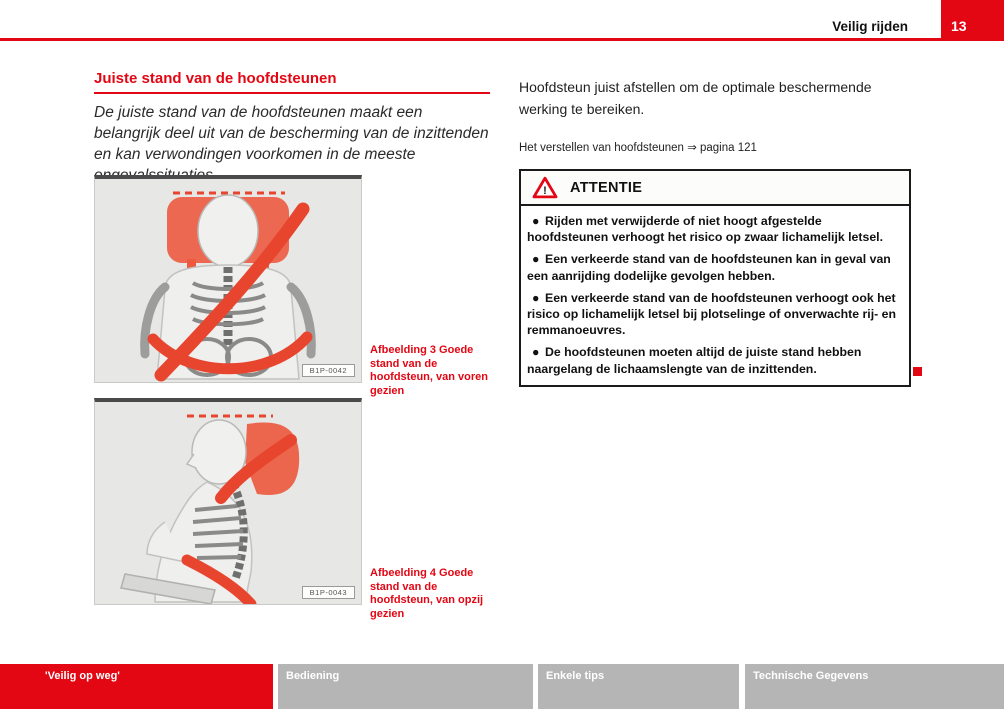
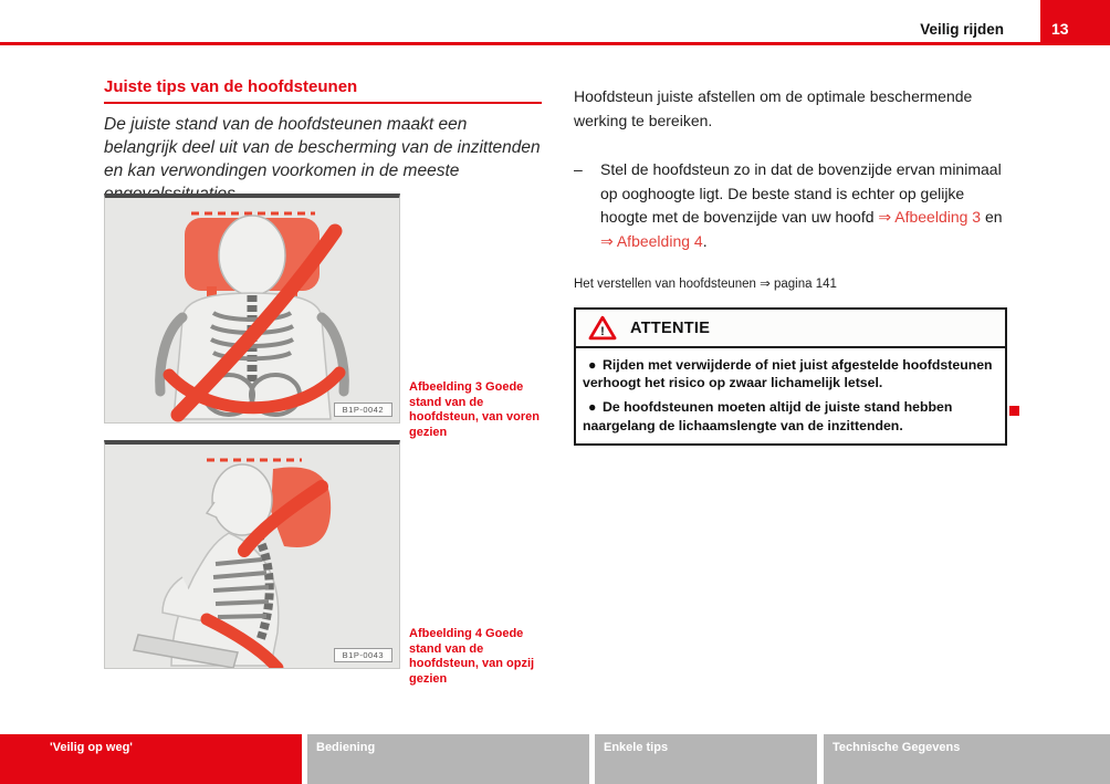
  Veilig rijden
  13
- Juiste stand van de hoofdsteunen
+ Juiste tips van de hoofdsteunen
  De juiste stand van de hoofdsteunen maakt een belangrijk deel uit van de bescherming van de inzittenden en kan ver­wondingen voorkomen in de meeste
  B1P-0042
  Afbeelding 3 Goede stand van de hoofdsteun, van voren gezien
  B1P-0043
  Afbeelding 4 Goede stand van de hoofdsteun, van opzij gezien
- Hoofdsteun juist afstellen om de optimale beschermende werking te bereiken.
+ Hoofdsteun juiste afstellen om de optimale beschermende werking te bereiken.
+ –
+ Stel de hoofdsteun zo in dat de bovenzijde ervan minimaal op ooghoogte ligt. De beste stand is echter op gelijke hoogte met de bovenzijde van uw hoofd ⇒ Afbeelding 3 en ⇒ Afbeelding 4.
- Het verstellen van hoofdsteunen ⇒ pagina 121
+ Het verstellen van hoofdsteunen ⇒ pagina 141
  !
  ATTENTIE
- ● Rijden met verwijderde of niet hoogt afgestelde hoofdsteunen ver­hoogt het risico op zwaar lichamelijk letsel.
+ ● Rijden met verwijderde of niet juist afgestelde hoofdsteunen ver­hoogt het risico op zwaar lichamelijk letsel.
- ● Een verkeerde stand van de hoofdsteunen kan in geval van een aanrij­ding dodelijke gevolgen hebben.
- ● Een verkeerde stand van de hoofdsteunen verhoogt ook het risico op lichamelijk letsel bij plotselinge of onverwachte rij- en remmanoeuvres.
  ● De hoofdsteunen moeten altijd de juiste stand hebben naargelang de lichaamslengte van de inzittenden.
  'Veilig op weg'
  Bediening
  Enkele tips
  Technische Gegevens
